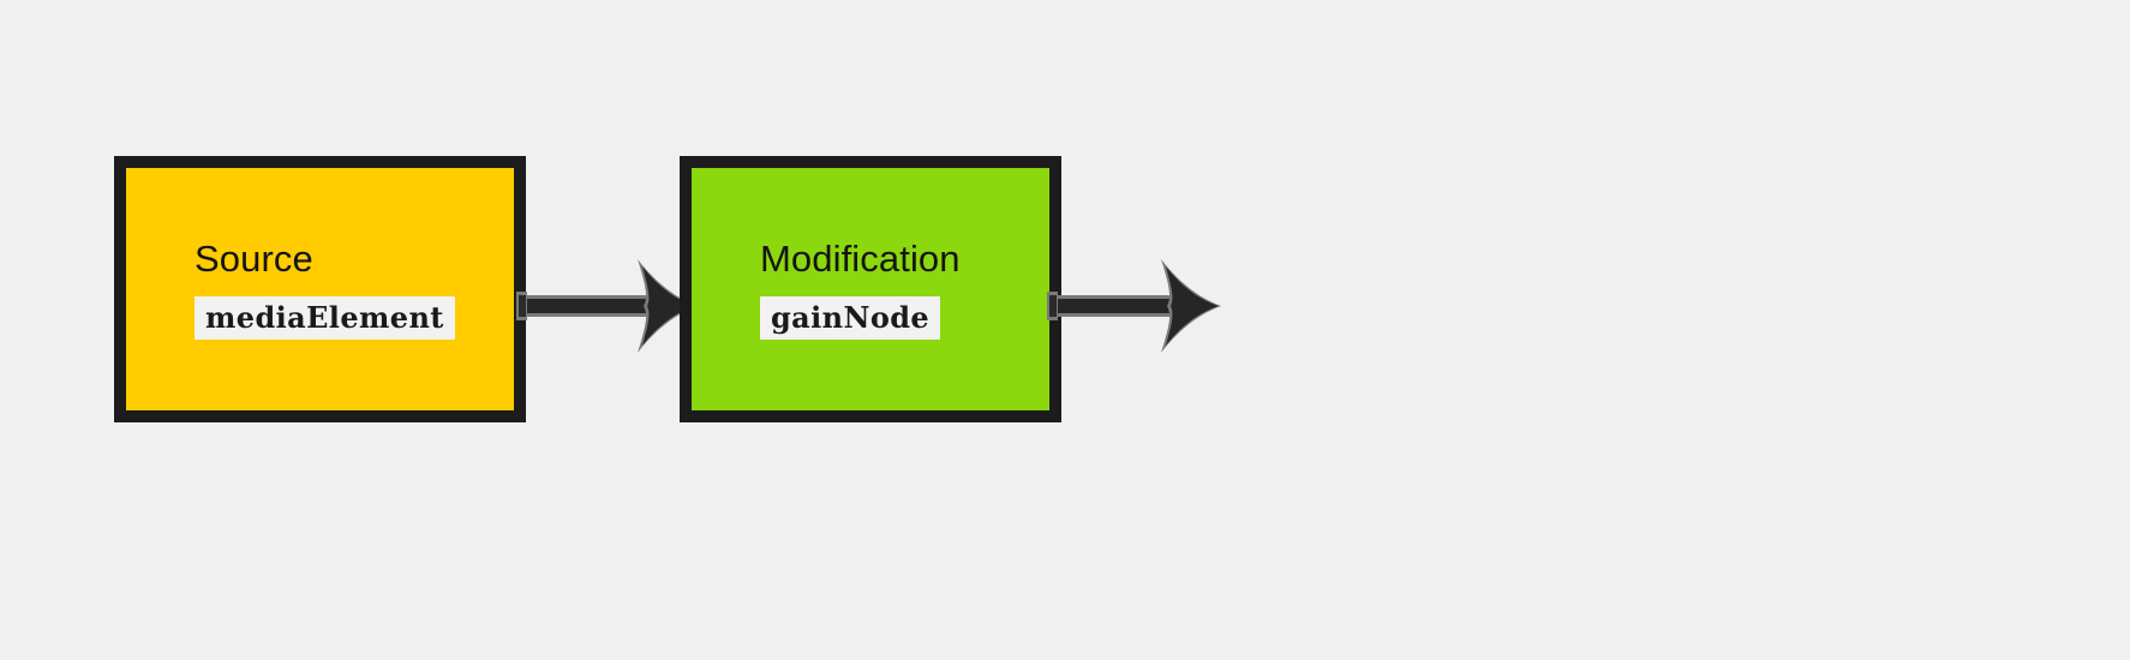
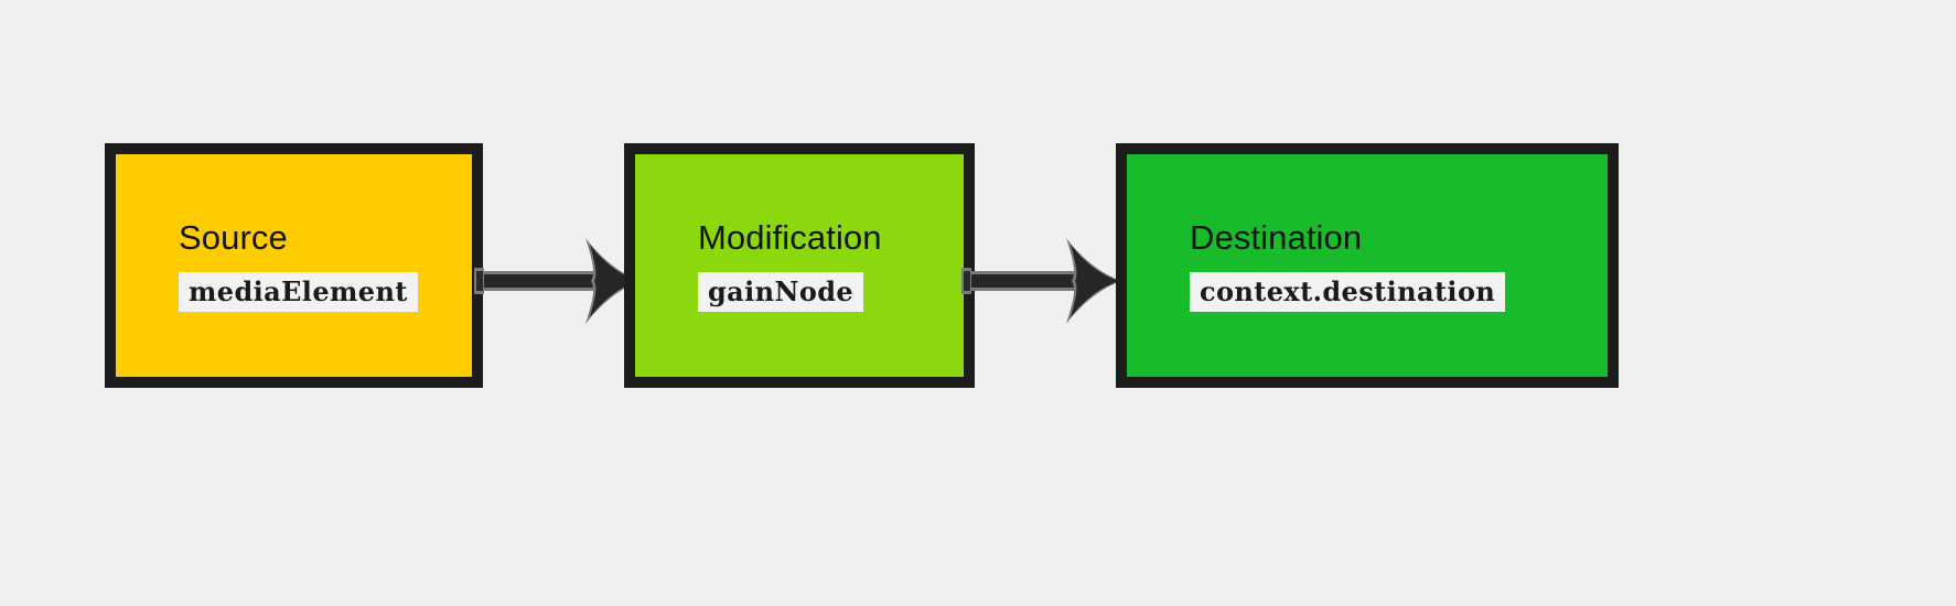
  Source
  mediaElement
  Modification
  gainNode
+ Destination
+ context.destination
